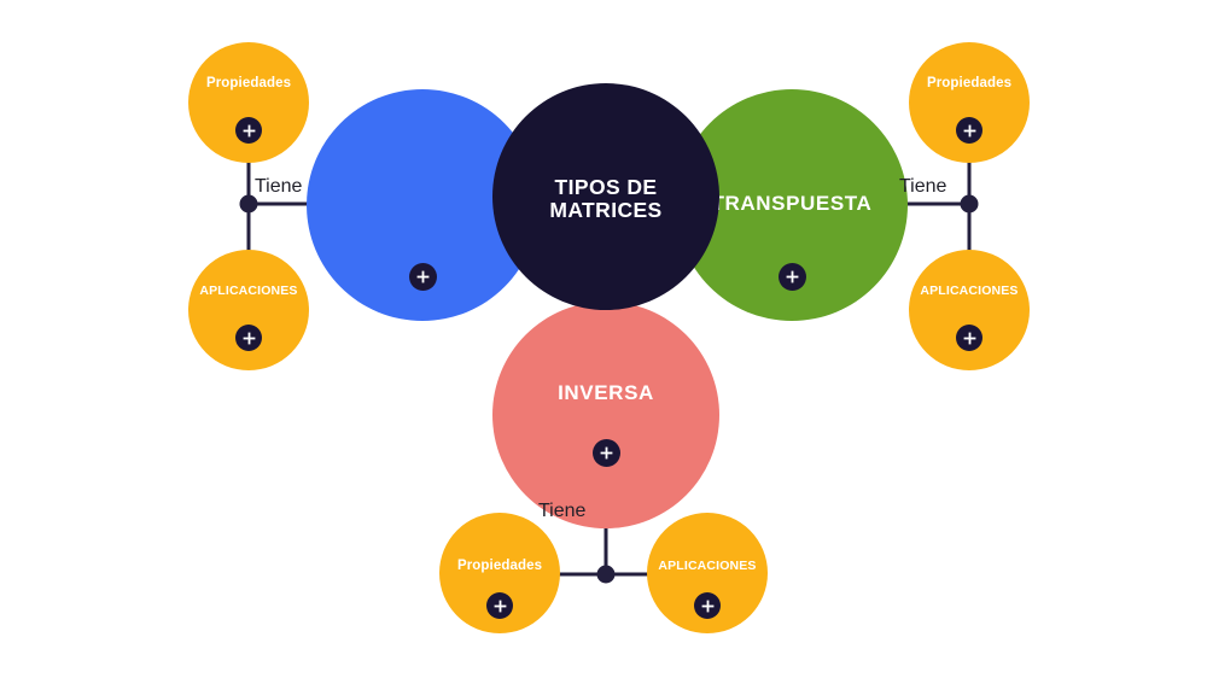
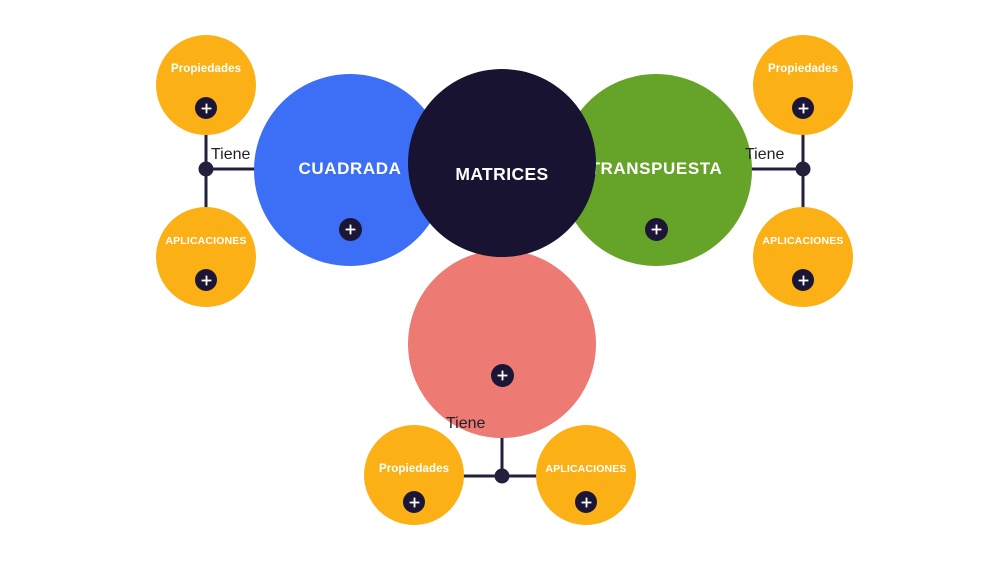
  Propiedades
  APLICACIONES
  Propiedades
  APLICACIONES
  Propiedades
  APLICACIONES
+ CUADRADA
  RANSPUESTA
- INVERSA
- TIPOS DE
  MATRICES
  Tiene
  Tiene
  Tiene
